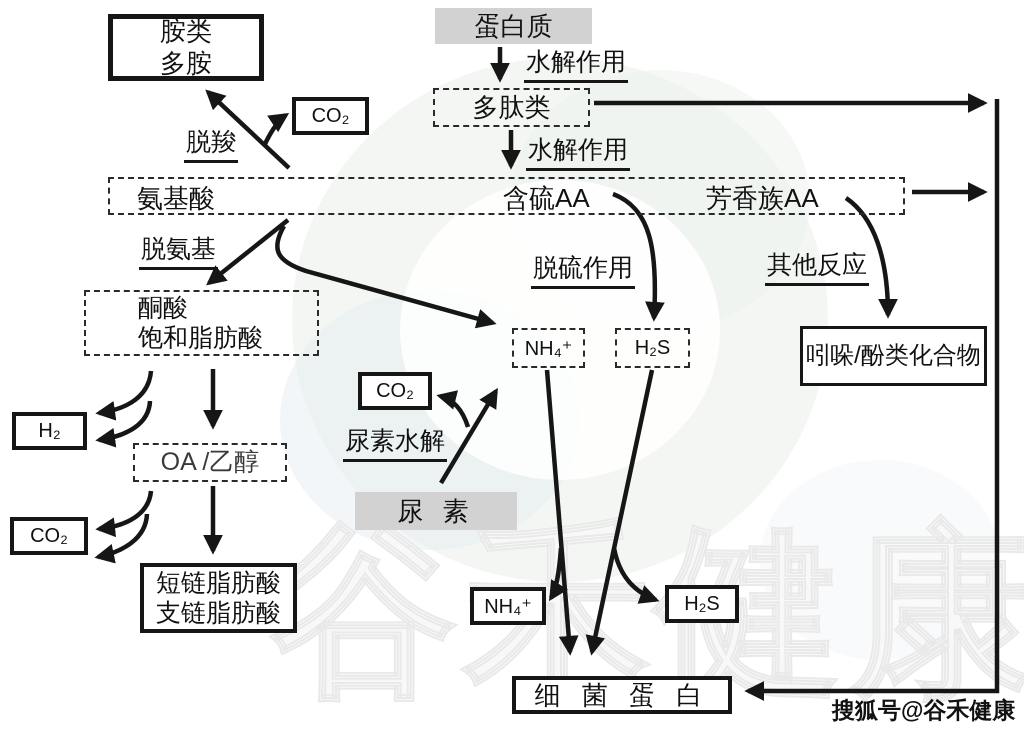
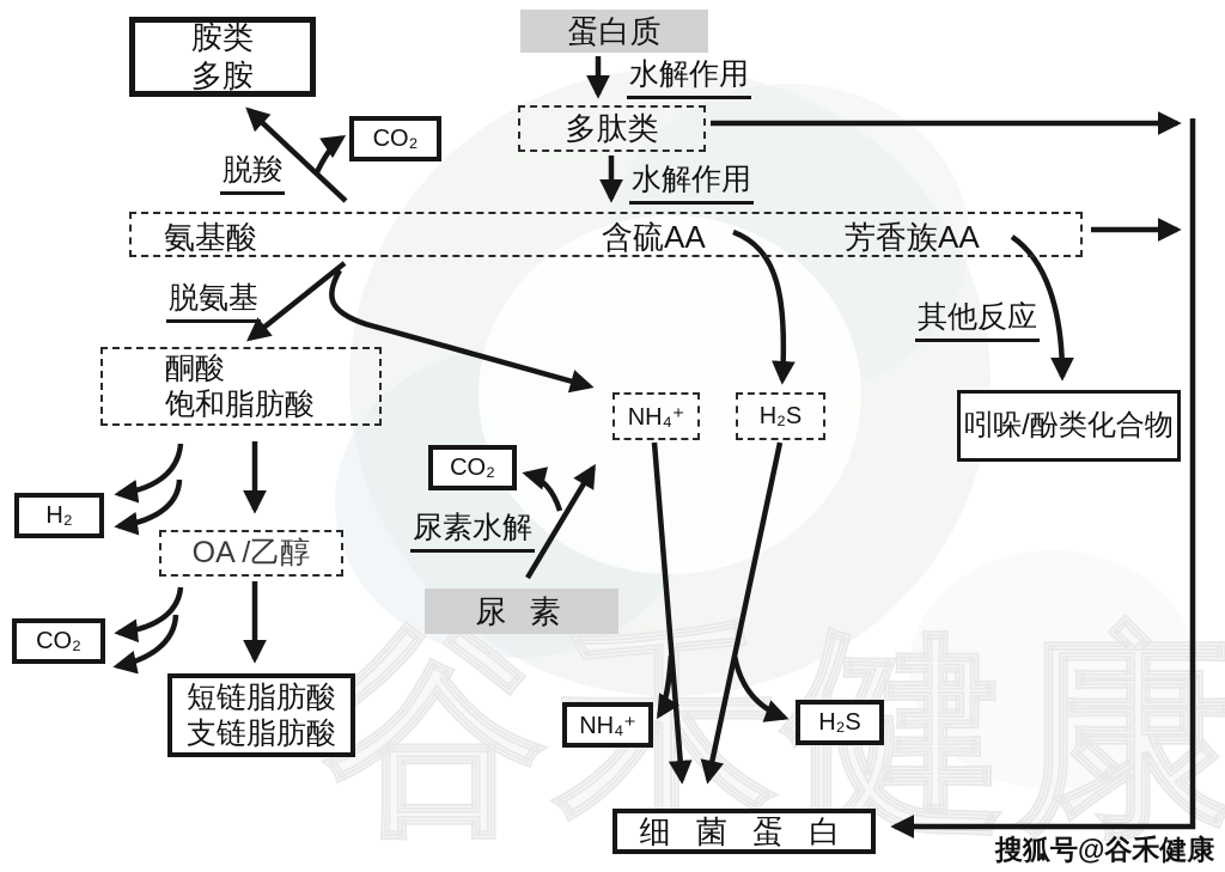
  谷禾健康
  蛋白质
  胺类
  多胺
  CO₂
  多肽类
  氨基酸
  含硫AA
  芳香族AA
  酮酸
  饱和脂肪酸
  H₂
  OA /乙醇
  CO₂
  短链脂肪酸
  支链脂肪酸
  CO₂
  尿 素
  NH₄⁺
  H₂S
  吲哚/酚类化合物
  NH₄⁺
  H₂S
  细 菌 蛋 白
  水解作用
  水解作用
  脱羧
  脱氨基
- 脱硫作用
  其他反应
  尿素水解
  搜狐号@谷禾健康
